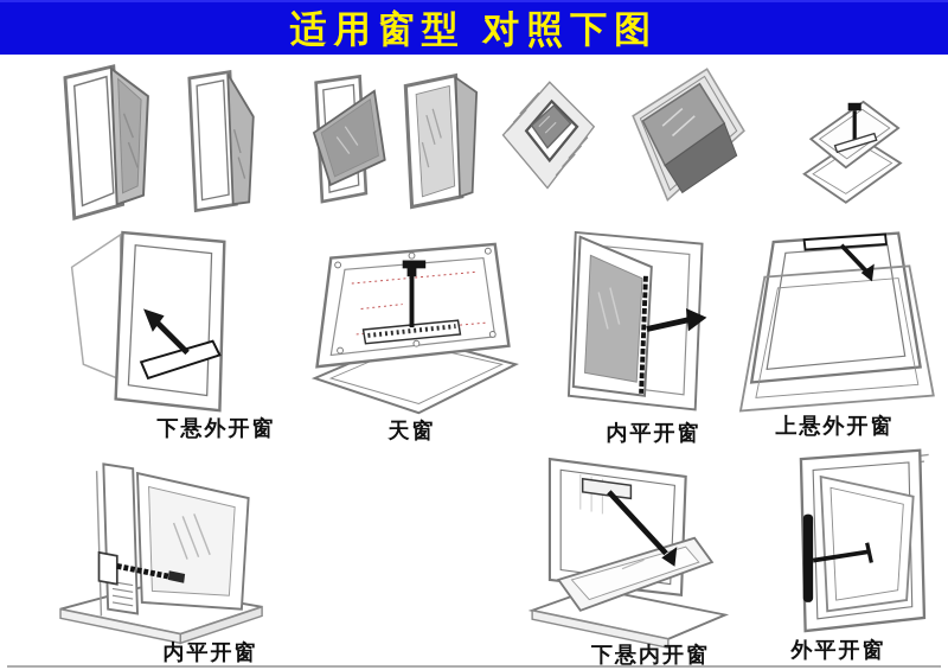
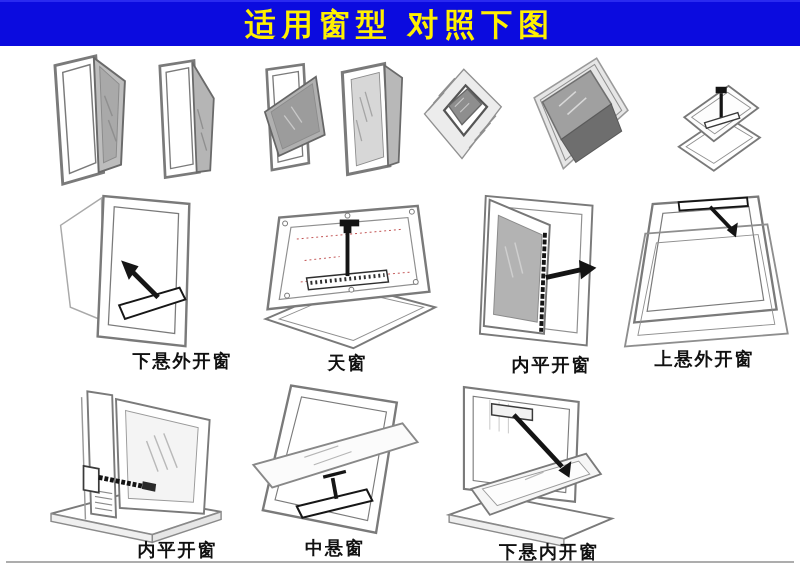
  适用窗型 对照下图
  下悬外开窗
  天窗
  内平开窗
  上悬外开窗
  内平开窗
+ 中悬窗
  下悬内开窗
- 外平开窗
